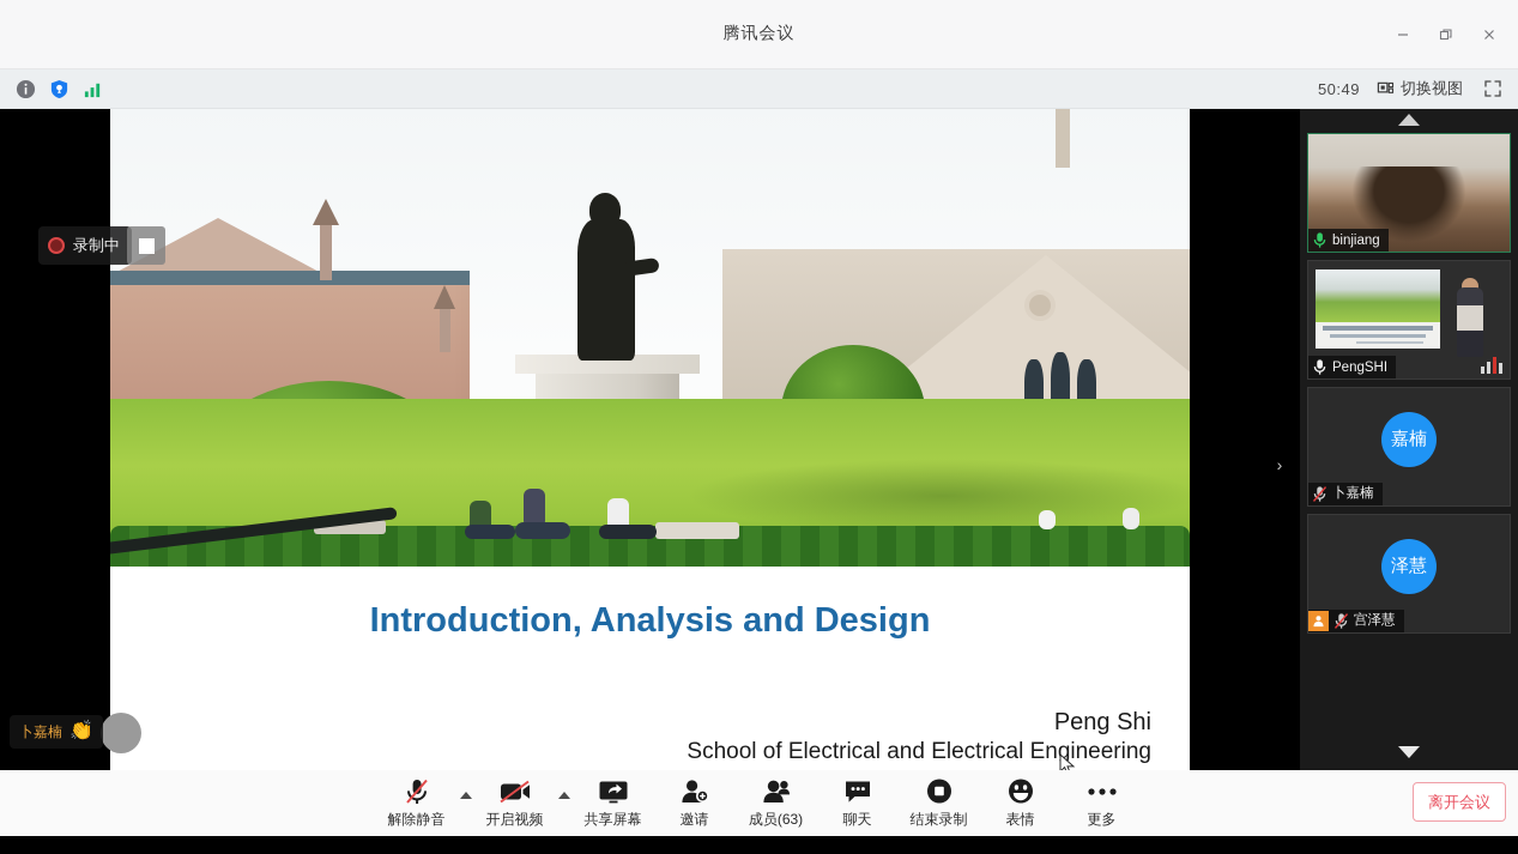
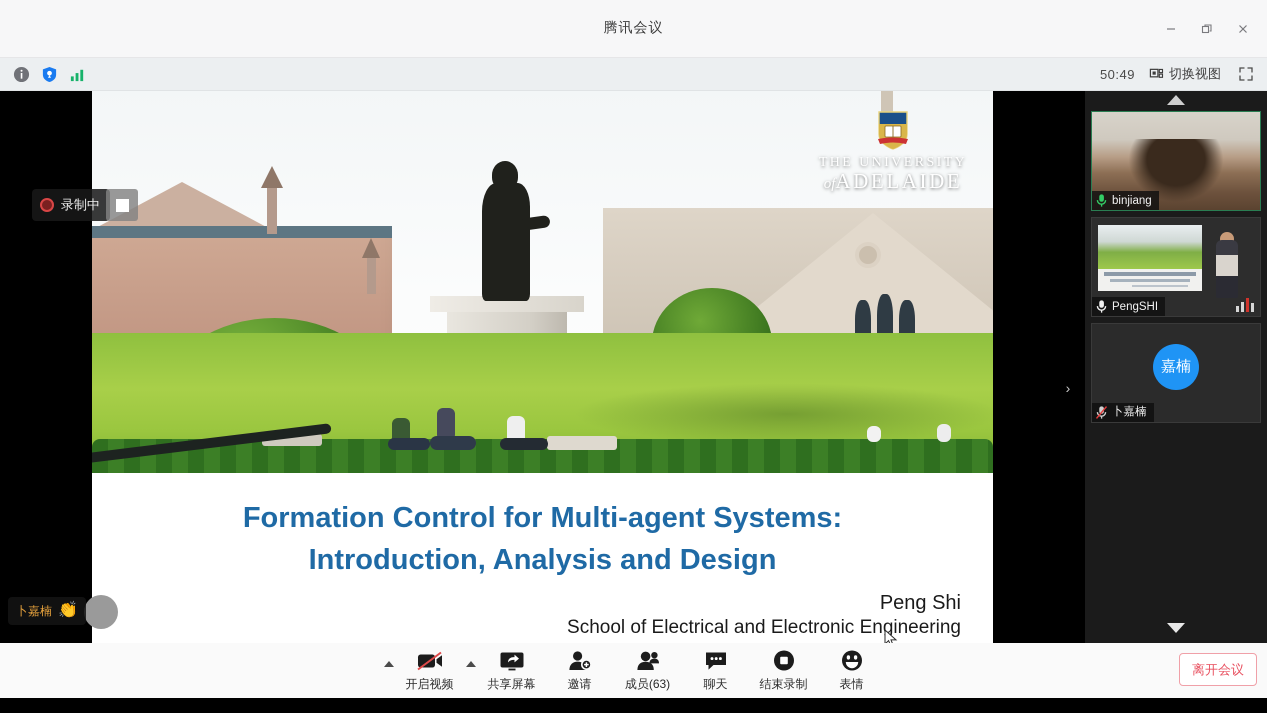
  腾讯会议
  50:49
  切换视图
+ THE UNIVERSITY
+ ofADELAIDE
+ Formation Control for Multi-agent Systems:
  Introduction, Analysis and Design
  Peng Shi
- School of Electrical and Electrical Engineering
+ School of Electrical and Electronic Engineering
  录制中
  卜嘉楠
  👏
  ›
  binjiang
  PengSHI
  嘉楠
  卜嘉楠
- 泽慧
- 宫泽慧
- 解除静音
  开启视频
  共享屏幕
  邀请
  成员(63)
  聊天
  结束录制
  表情
- 更多
  离开会议
